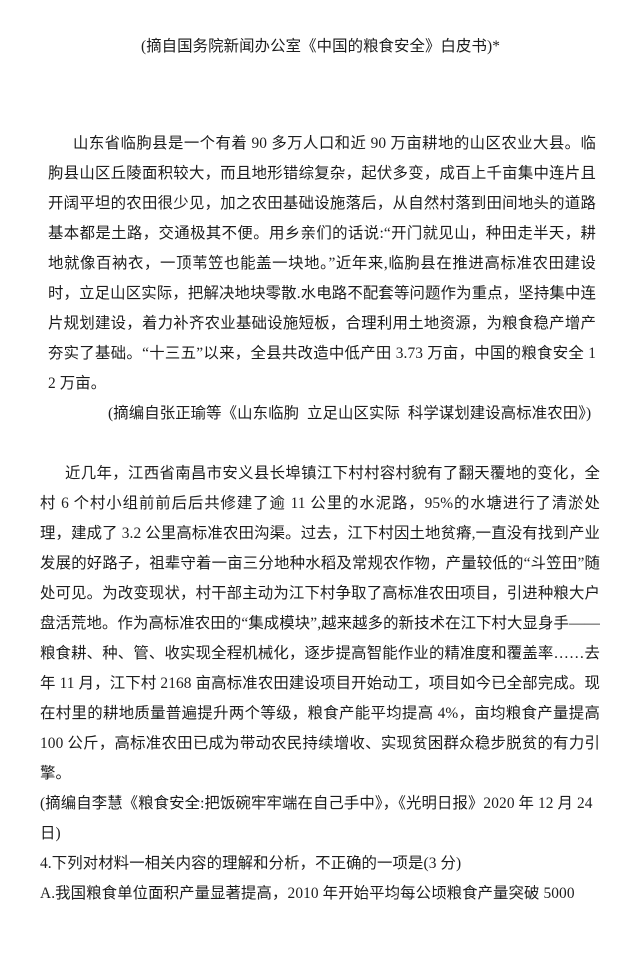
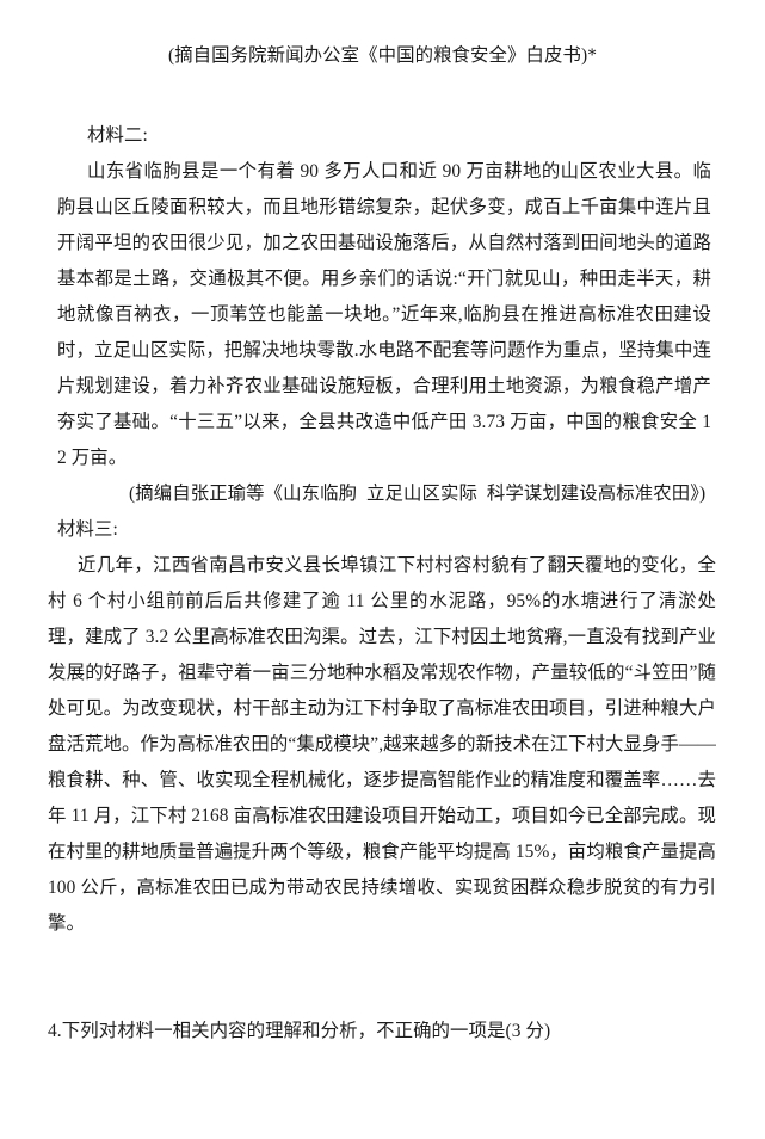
  (摘自国务院新闻办公室《中国的粮食安全》白皮书)*
+ 材料二:
  山东省临朐县是一个有着 90 多万人口和近 90 万亩耕地的山区农业大县。临朐县山区丘陵面积较大，而且地形错综复杂，起伏多变，成百上千亩集中连片且开阔平坦的农田很少见，加之农田基础设施落后，从自然村落到田间地头的道路基本都是土路，交通极其不便。用乡亲们的话说:“开门就见山，种田走半天，耕地就像百衲衣，一顶苇笠也能盖一块地。”近年来,临朐县在推进高标准农田建设时，立足山区实际，把解决地块零散.水电路不配套等问题作为重点，坚持集中连片规划建设，着力补齐农业基础设施短板，合理利用土地资源，为粮食稳产增产夯实了基础。“十三五”以来，全县共改造中低产田 3.73 万亩，中国的粮食安全 12 万亩。
  (摘编自张正瑜等《山东临朐 立足山区实际 科学谋划建设高标准农田》)
+ 材料三:
- 近几年，江西省南昌市安义县长埠镇江下村村容村貌有了翻天覆地的变化，全村 6 个村小组前前后后共修建了逾 11 公里的水泥路，95%的水塘进行了清淤处理，建成了 3.2 公里高标准农田沟渠。过去，江下村因土地贫瘠,一直没有找到产业发展的好路子，祖辈守着一亩三分地种水稻及常规农作物，产量较低的“斗笠田”随处可见。为改变现状，村干部主动为江下村争取了高标准农田项目，引进种粮大户盘活荒地。作为高标准农田的“集成模块”,越来越多的新技术在江下村大显身手——粮食耕、种、管、收实现全程机械化，逐步提高智能作业的精准度和覆盖率……去年 11 月，江下村 2168 亩高标准农田建设项目开始动工，项目如今已全部完成。现在村里的耕地质量普遍提升两个等级，粮食产能平均提高 4%，亩均粮食产量提高 100 公斤，高标准农田已成为带动农民持续增收、实现贫困群众稳步脱贫的有力引擎。
+ 近几年，江西省南昌市安义县长埠镇江下村村容村貌有了翻天覆地的变化，全村 6 个村小组前前后后共修建了逾 11 公里的水泥路，95%的水塘进行了清淤处理，建成了 3.2 公里高标准农田沟渠。过去，江下村因土地贫瘠,一直没有找到产业发展的好路子，祖辈守着一亩三分地种水稻及常规农作物，产量较低的“斗笠田”随处可见。为改变现状，村干部主动为江下村争取了高标准农田项目，引进种粮大户盘活荒地。作为高标准农田的“集成模块”,越来越多的新技术在江下村大显身手——粮食耕、种、管、收实现全程机械化，逐步提高智能作业的精准度和覆盖率……去年 11 月，江下村 2168 亩高标准农田建设项目开始动工，项目如今已全部完成。现在村里的耕地质量普遍提升两个等级，粮食产能平均提高 15%，亩均粮食产量提高 100 公斤，高标准农田已成为带动农民持续增收、实现贫困群众稳步脱贫的有力引擎。
- (摘编自李慧《粮食安全:把饭碗牢牢端在自己手中》，《光明日报》2020 年 12 月 24 日)
  4.下列对材料一相关内容的理解和分析，不正确的一项是(3 分)
- A.我国粮食单位面积产量显著提高，2010 年开始平均每公顷粮食产量突破 5000
